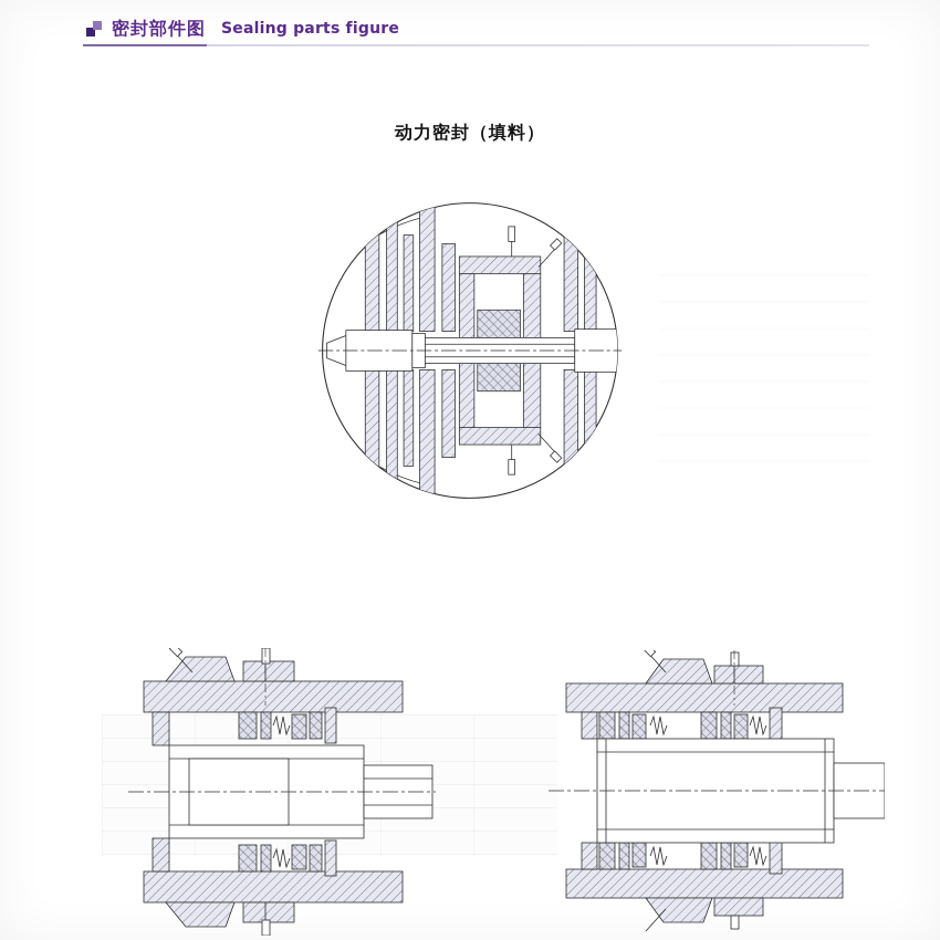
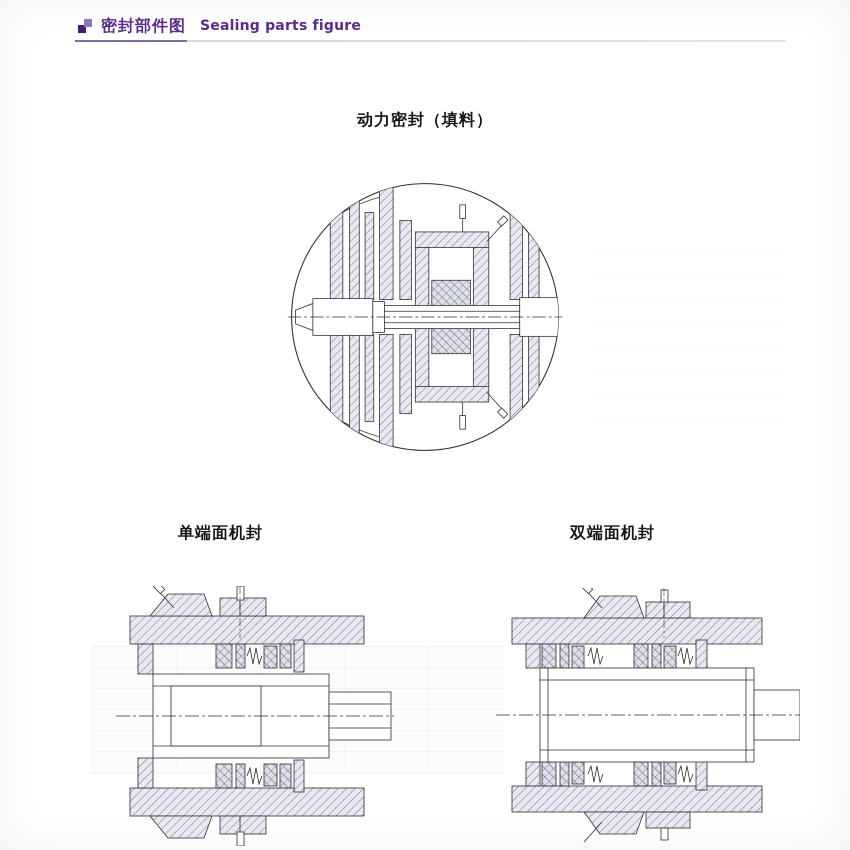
  密封部件图
  Sealing parts figure
  动力密封（填料）
+ 单端面机封
+ 双端面机封
